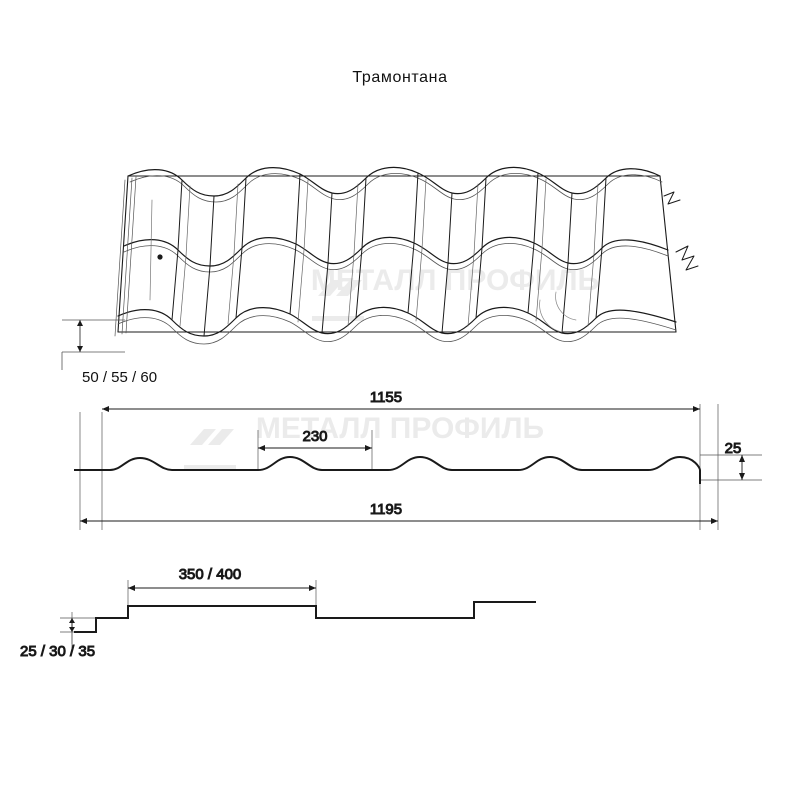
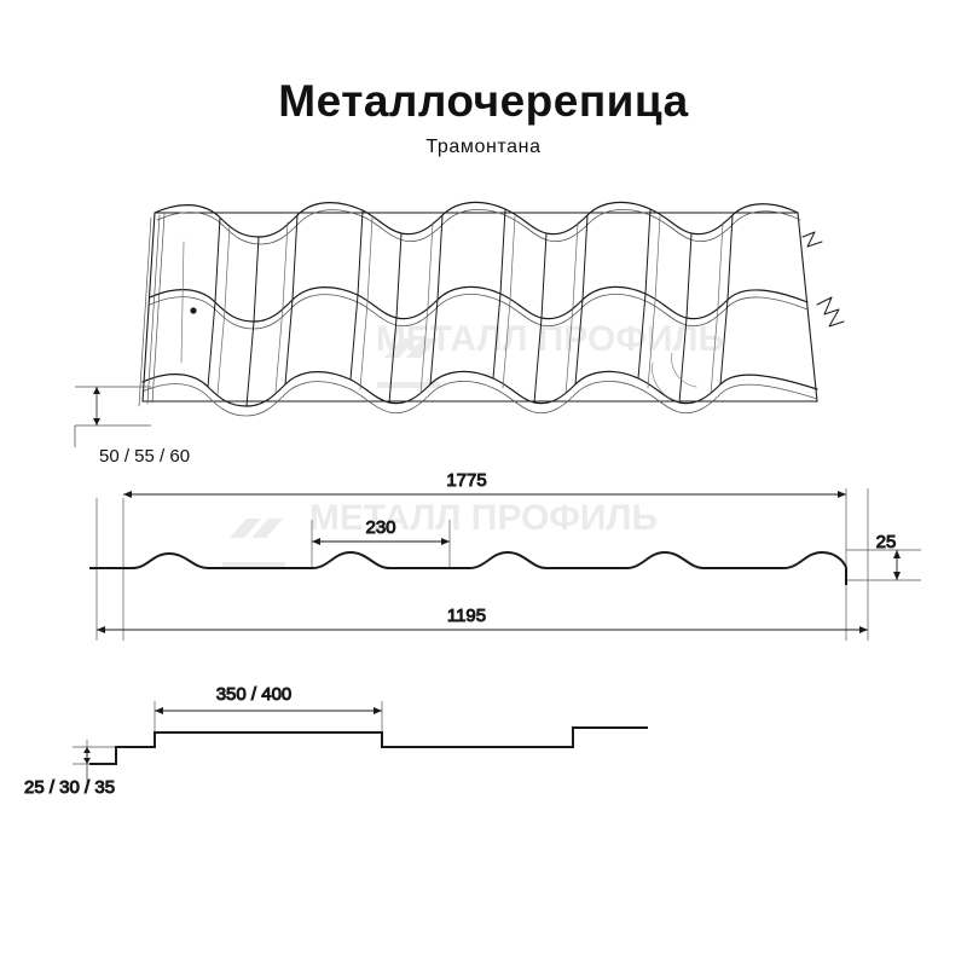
+ Металлочерепица
  Трамонтана
  МЕТАЛЛ ПРОФИЛЬ
  МЕТАЛЛ ПРОФИЛЬ
  50 / 55 / 60
- 1155
+ 1775
  230
  25
  1195
  350 / 400
  25 / 30 / 35
